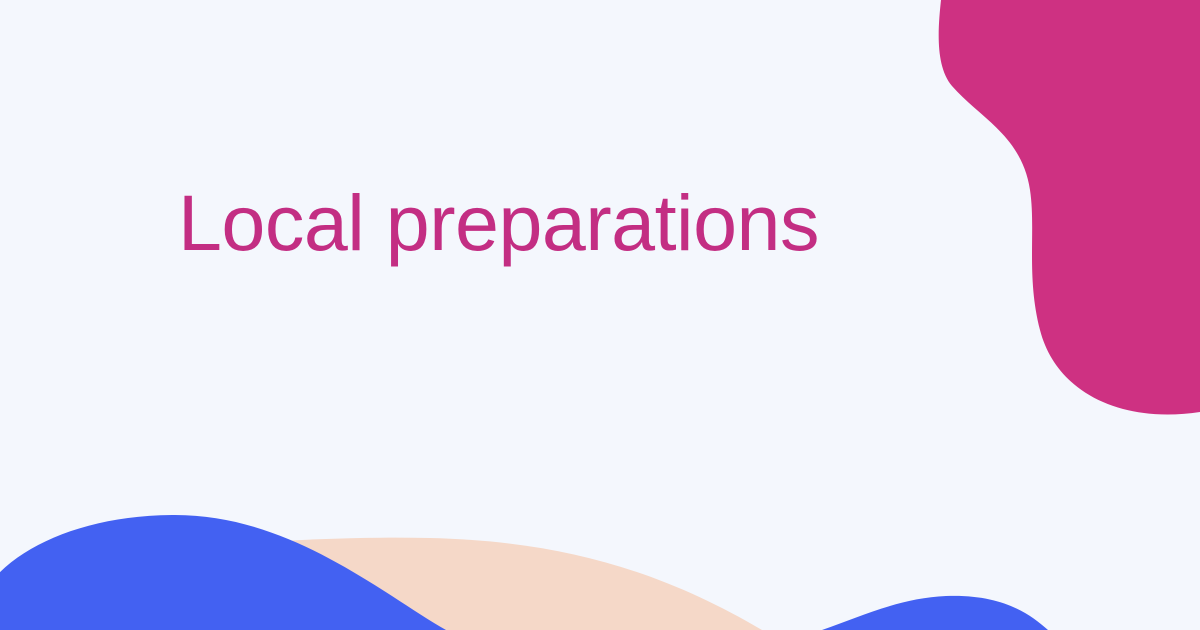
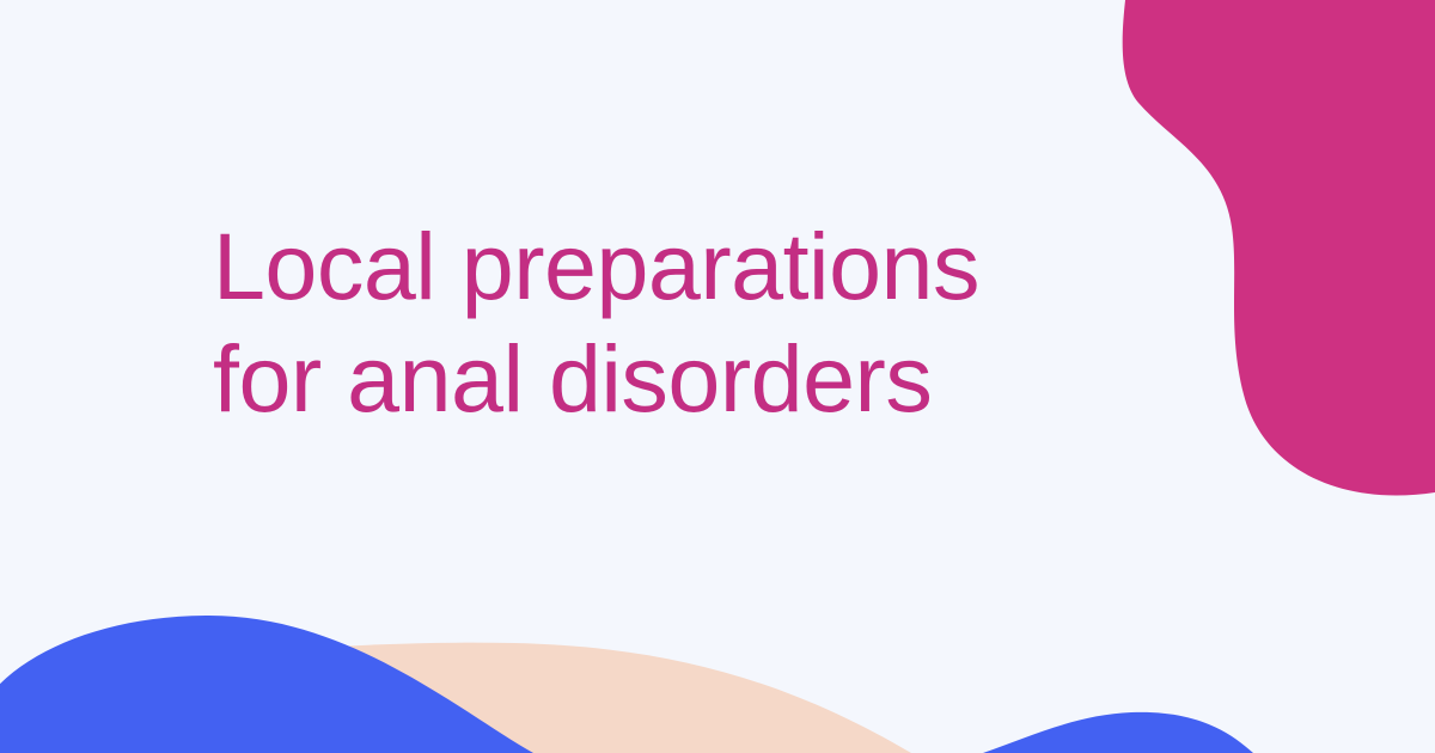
  Local preparations
+ for anal disorders
